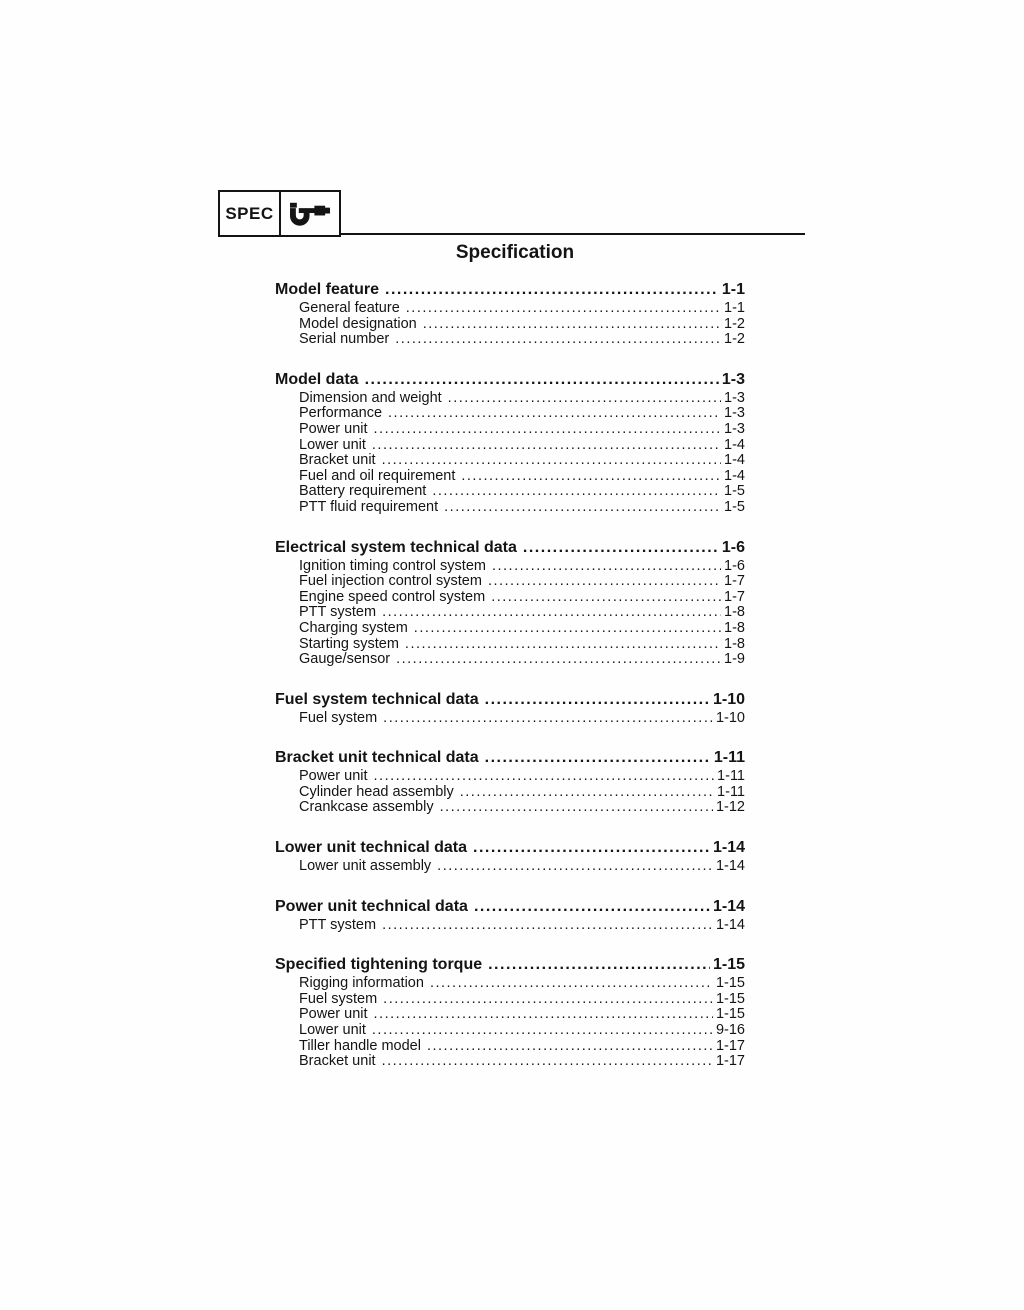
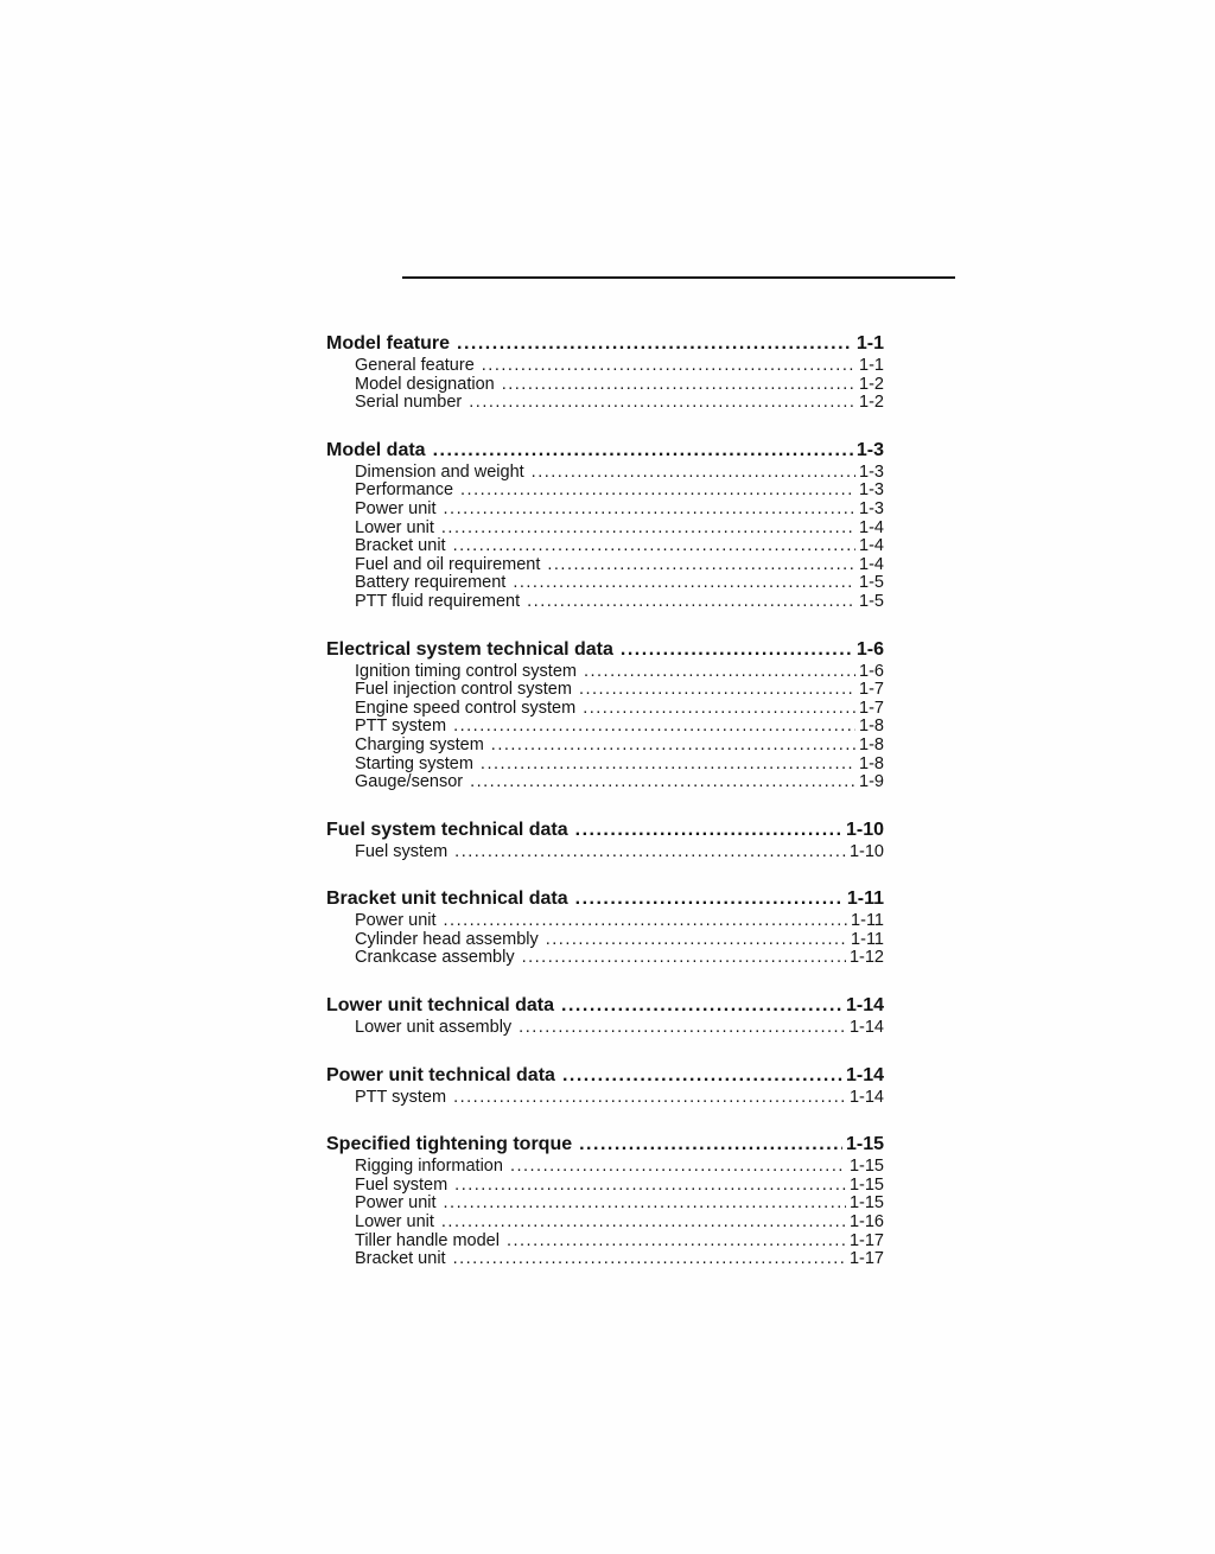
- SPEC
- Specification
  Model feature
  1-1
  General feature
  1-1
  Model designation
  1-2
  Serial number
  1-2
  Model data
  1-3
  Dimension and weight
  1-3
  Performance
  1-3
  Power unit
  1-3
  Lower unit
  1-4
  Bracket unit
  1-4
  Fuel and oil requirement
  1-4
  Battery requirement
  1-5
  PTT fluid requirement
  1-5
  Electrical system technical data
  1-6
  Ignition timing control system
  1-6
  Fuel injection control system
  1-7
  Engine speed control system
  1-7
  PTT system
  1-8
  Charging system
  1-8
  Starting system
  1-8
  Gauge/sensor
  1-9
  Fuel system technical data
  1-10
  Fuel system
  1-10
  Bracket unit technical data
  1-11
  Power unit
  1-11
  Cylinder head assembly
  1-11
  Crankcase assembly
  1-12
  Lower unit technical data
  1-14
  Lower unit assembly
  1-14
  Power unit technical data
  1-14
  PTT system
  1-14
  Specified tightening torque
  1-15
  Rigging information
  1-15
  Fuel system
  1-15
  Power unit
  1-15
  Lower unit
- 9-16
+ 1-16
  Tiller handle model
  1-17
  Bracket unit
  1-17
